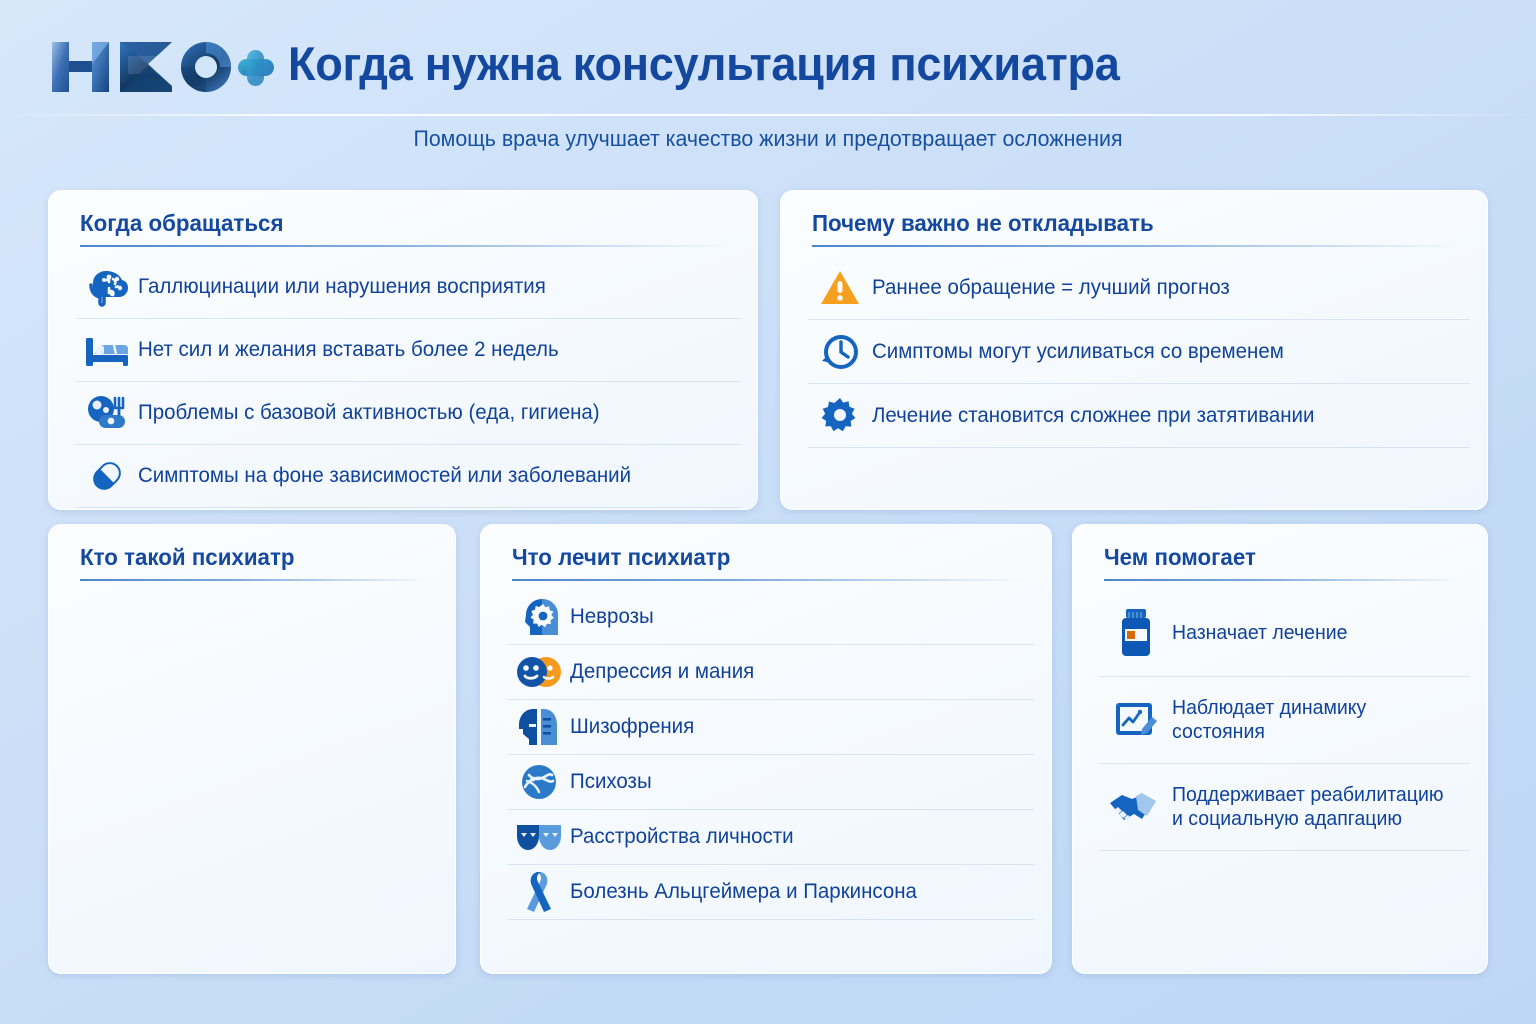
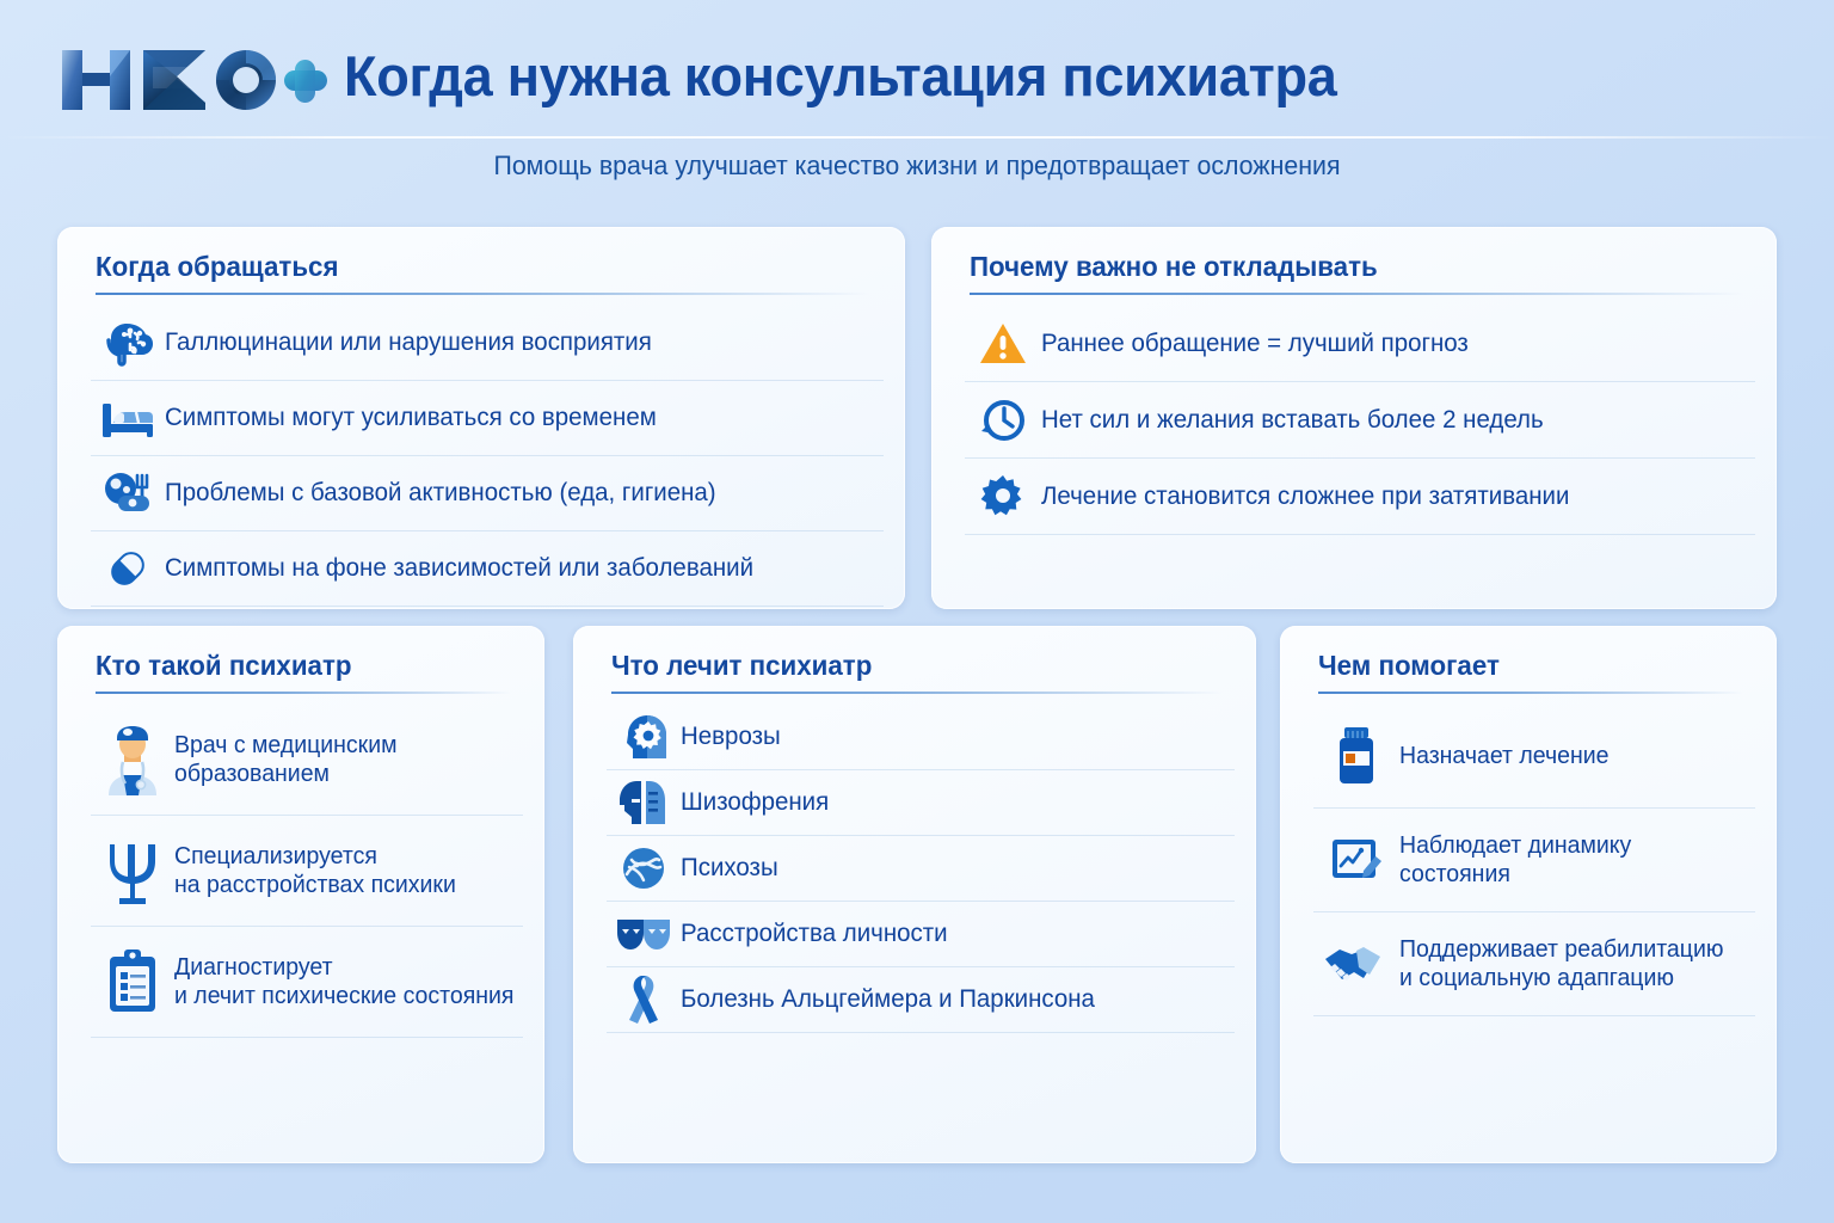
  Когда нужна консультация психиатра
  Помощь врача улучшает качество жизни и предотвращает осложнения
  Когда обращаться
  Галлюцинации или нарушения восприятия
- Нет сил и желания вставать более 2 недель
+ Симптомы могут усиливаться со временем
  Проблемы с базовой активностью (еда, гигиена)
  Симптомы на фоне зависимостей или заболеваний
  Почему важно не откладывать
  Раннее обращение = лучший прогноз
- Симптомы могут усиливаться со временем
+ Нет сил и желания вставать более 2 недель
  Лечение становится сложнее при затятивании
  Кто такой психиатр
+ Врач с медицинским
+ образованием
+ Специализируется
+ на расстройствах психики
+ Диагностирует
+ и лечит психические состояния
  Что лечит психиатр
  Неврозы
- Депрессия и мания
  Шизофрения
  Психозы
  Расстройства личности
  Болезнь Альцгеймера и Паркинсона
  Чем помогает
  Назначает лечение
  Наблюдает динамику состояния
  Поддерживает реабилитацию
  и социальную адапгацию
